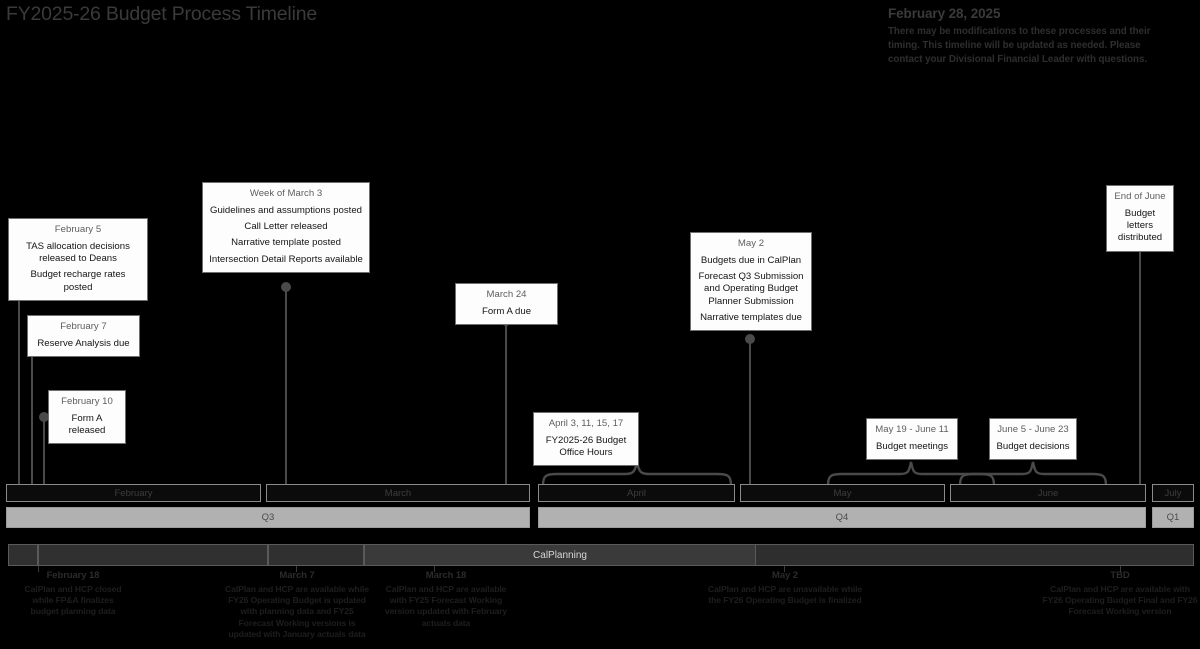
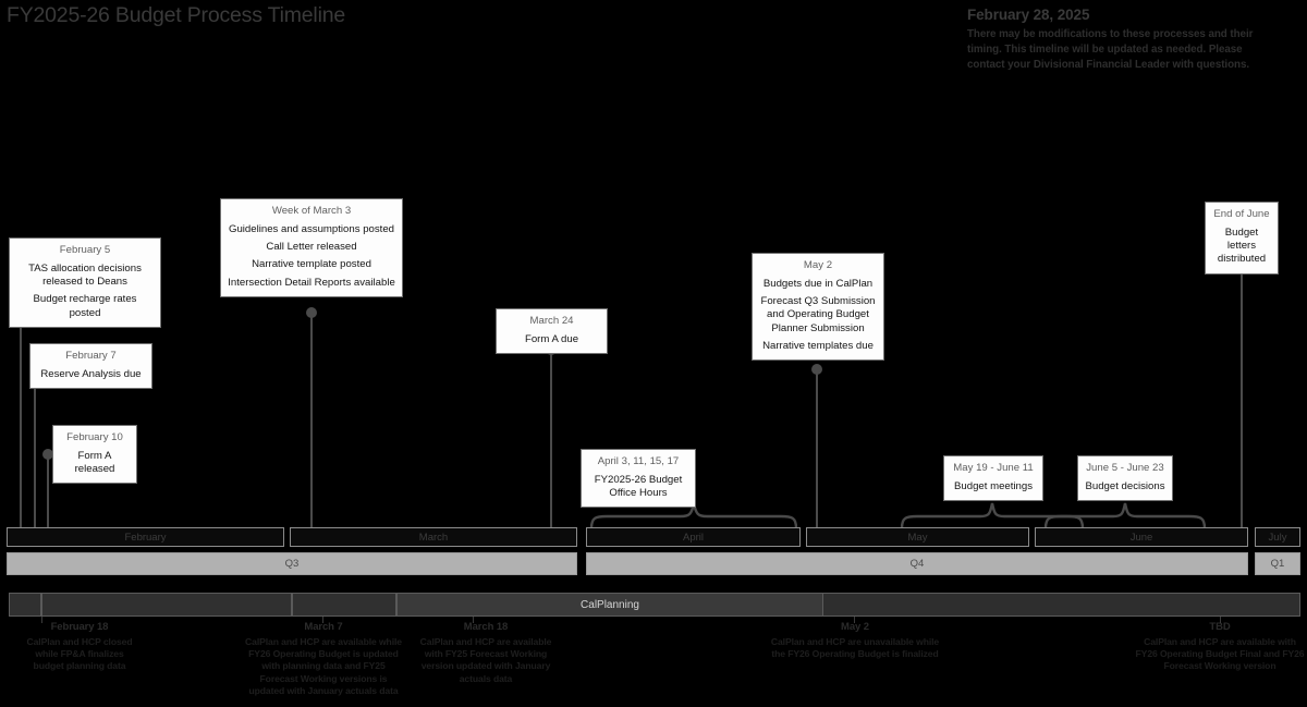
  FY2025-26 Budget Process Timeline
  February 28, 2025
  There may be modifications to these processes and their timing. This timeline will be updated as needed. Please contact your Divisional Financial Leader with questions.
  February 5
  TAS allocation decisions released to Deans
  Budget recharge rates posted
  February 7
  Reserve Analysis due
  February 10
  Form A released
  Week of March 3
  Guidelines and assumptions posted
  Call Letter released
  Narrative template posted
  Intersection Detail Reports available
  March 24
  Form A due
  April 3, 11, 15, 17
  FY2025-26 Budget Office Hours
  May 2
  Budgets due in CalPlan
  Forecast Q3 Submission and Operating Budget Planner Submission
  Narrative templates due
  May 19 - June 11
  Budget meetings
  June 5 - June 23
  Budget decisions
  End of June
  Budget letters distributed
  February
  March
  April
  May
  June
  July
  Q3
  Q4
  Q1
  CalPlanning
  February 18
  CalPlan and HCP closed while FP&A finalizes budget planning data
  March 7
  CalPlan and HCP are available while FY26 Operating Budget is updated with planning data and FY25 Forecast Working versions is updated with January actuals data
  March 18
- CalPlan and HCP are available with FY25 Forecast Working version updated with February actuals data
+ CalPlan and HCP are available with FY25 Forecast Working version updated with January actuals data
  May 2
  CalPlan and HCP are unavailable while the FY26 Operating Budget is finalized
  TBD
  CalPlan and HCP are available with FY26 Operating Budget Final and FY26 Forecast Working version
